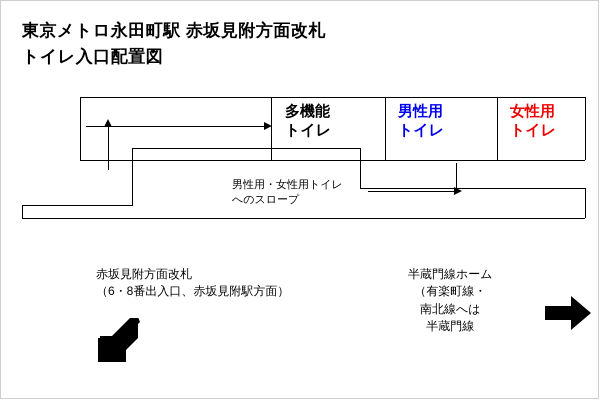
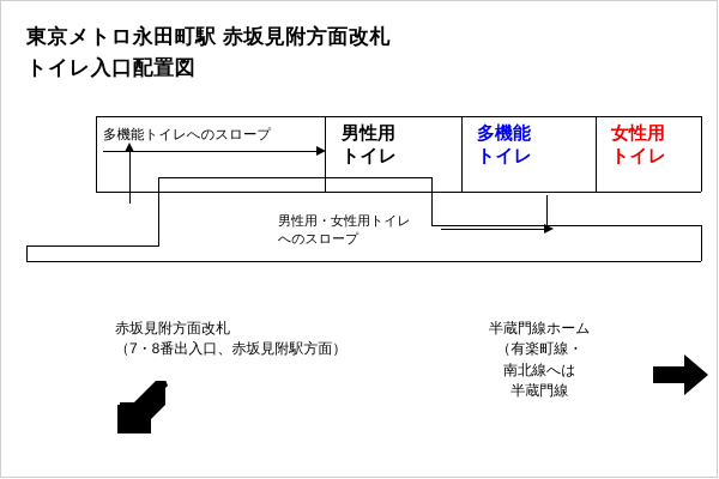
  東京メトロ永田町駅 赤坂見附方面改札
  トイレ入口配置図
+ 多機能トイレへのスロープ
- 多機能
+ 男性用
  トイレ
- 男性用
+ 多機能
  トイレ
  女性用
  トイレ
  男性用・女性用トイレ
  へのスロープ
  赤坂見附方面改札
- （6・8番出入口、赤坂見附駅方面）
+ （7・8番出入口、赤坂見附駅方面）
  半蔵門線ホーム
  （有楽町線・
  南北線へは
  半蔵門線
